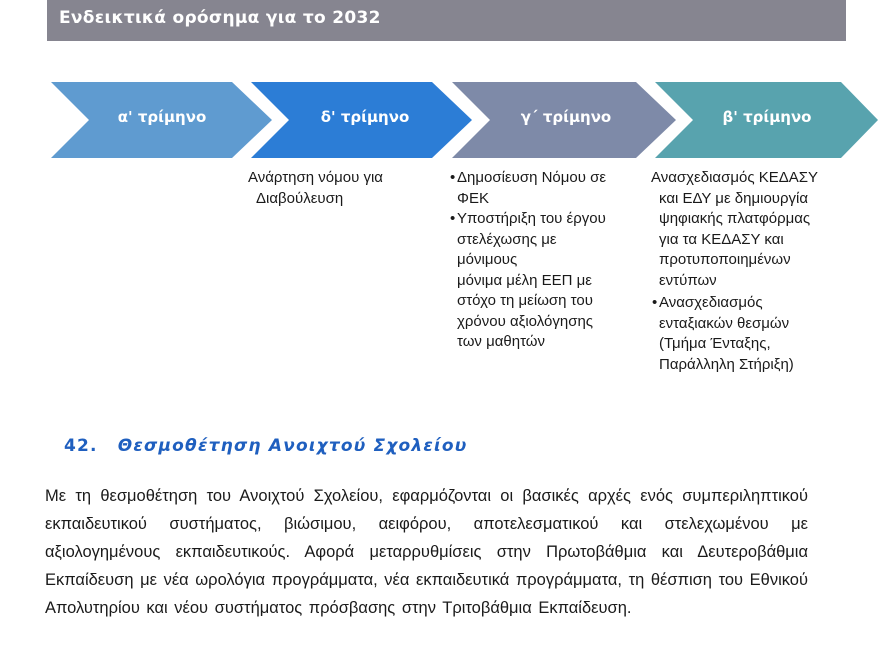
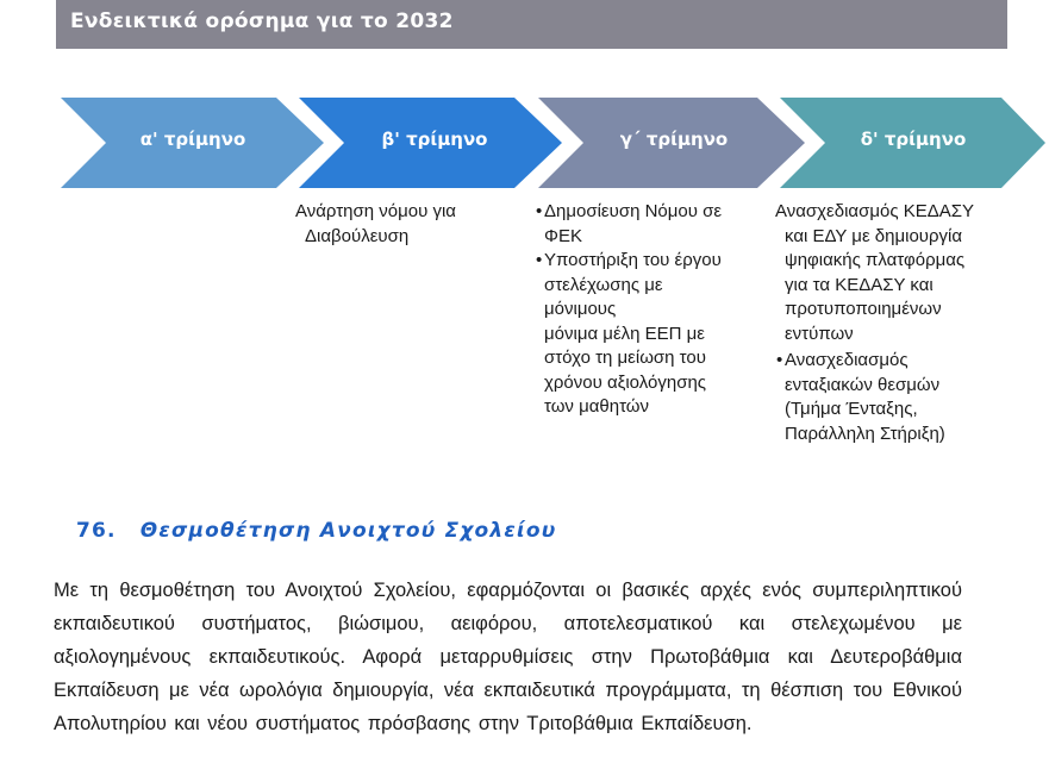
  Ενδεικτικά ορόσημα για το 2032
  α' τρίμηνο
- δ' τρίμηνο
+ β' τρίμηνο
  γ΄ τρίμηνο
- β' τρίμηνο
+ δ' τρίμηνο
  Ανάρτηση νόμου για
  Διαβούλευση
  •Δημοσίευση Νόμου σε
  ΦΕΚ
  •Υποστήριξη του έργου
  στελέχωσης με
  μόνιμους
  μόνιμα μέλη ΕΕΠ με
  στόχο τη μείωση του
  χρόνου αξιολόγησης
  των μαθητών
  Ανασχεδιασμός ΚΕΔΑΣΥ
  και ΕΔΥ με δημιουργία
  ψηφιακής πλατφόρμας
  για τα ΚΕΔΑΣΥ και
  προτυποποιημένων
  εντύπων
  •Ανασχεδιασμός
  ενταξιακών θεσμών
  (Τμήμα Ένταξης,
  Παράλληλη Στήριξη)
- 42. Θεσμοθέτηση Ανοιχτού Σχολείου
+ 76. Θεσμοθέτηση Ανοιχτού Σχολείου
- Με τη θεσμοθέτηση του Ανοιχτού Σχολείου, εφαρμόζονται οι βασικές αρχές ενός συμπεριληπτικού εκπαιδευτικού συστήματος, βιώσιμου, αειφόρου, αποτελεσματικού και στελεχωμένου με αξιολογημένους εκπαιδευτικούς. Αφορά μεταρρυθμίσεις στην Πρωτοβάθμια και Δευτεροβάθμια Εκπαίδευση με νέα ωρολόγια προγράμματα, νέα εκπαιδευτικά προγράμματα, τη θέσπιση του Εθνικού Απολυτηρίου και νέου συστήματος πρόσβασης στην Τριτοβάθμια Εκπαίδευση.
+ Με τη θεσμοθέτηση του Ανοιχτού Σχολείου, εφαρμόζονται οι βασικές αρχές ενός συμπεριληπτικού εκπαιδευτικού συστήματος, βιώσιμου, αειφόρου, αποτελεσματικού και στελεχωμένου με αξιολογημένους εκπαιδευτικούς. Αφορά μεταρρυθμίσεις στην Πρωτοβάθμια και Δευτεροβάθμια Εκπαίδευση με νέα ωρολόγια δημιουργία, νέα εκπαιδευτικά προγράμματα, τη θέσπιση του Εθνικού Απολυτηρίου και νέου συστήματος πρόσβασης στην Τριτοβάθμια Εκπαίδευση.
